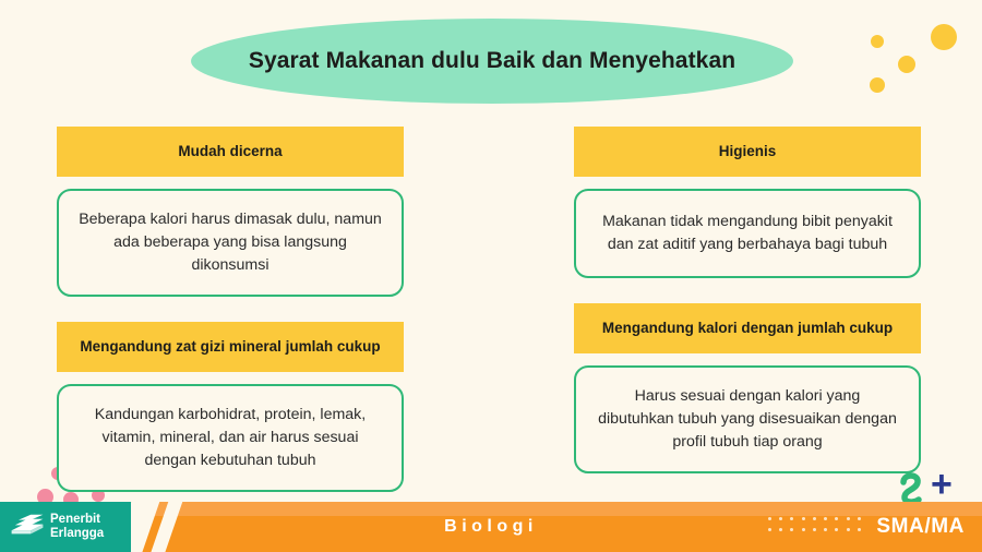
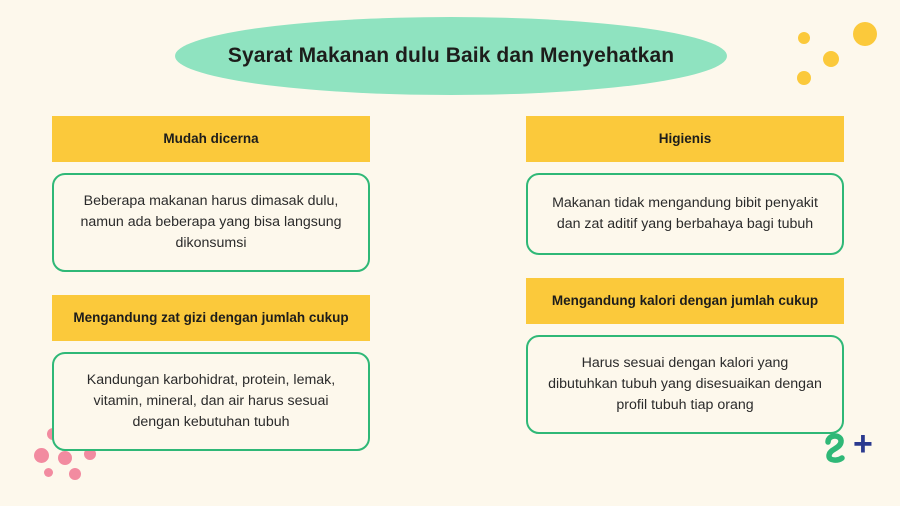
  +
  Syarat Makanan dulu Baik dan Menyehatkan
  Mudah dicerna
- Beberapa kalori harus dimasak dulu, namun ada beberapa yang bisa langsung dikonsumsi
+ Beberapa makanan harus dimasak dulu, namun ada beberapa yang bisa langsung dikonsumsi
- Mengandung zat gizi mineral jumlah cukup
+ Mengandung zat gizi dengan jumlah cukup
  Kandungan karbohidrat, protein, lemak, vitamin, mineral, dan air harus sesuai dengan kebutuhan tubuh
  Higienis
  Makanan tidak mengandung bibit penyakit dan zat aditif yang berbahaya bagi tubuh
  Mengandung kalori dengan jumlah cukup
  Harus sesuai dengan kalori yang dibutuhkan tubuh yang disesuaikan dengan profil tubuh tiap orang
- Biologi
- SMA/MA
- Penerbit
- Erlangga
